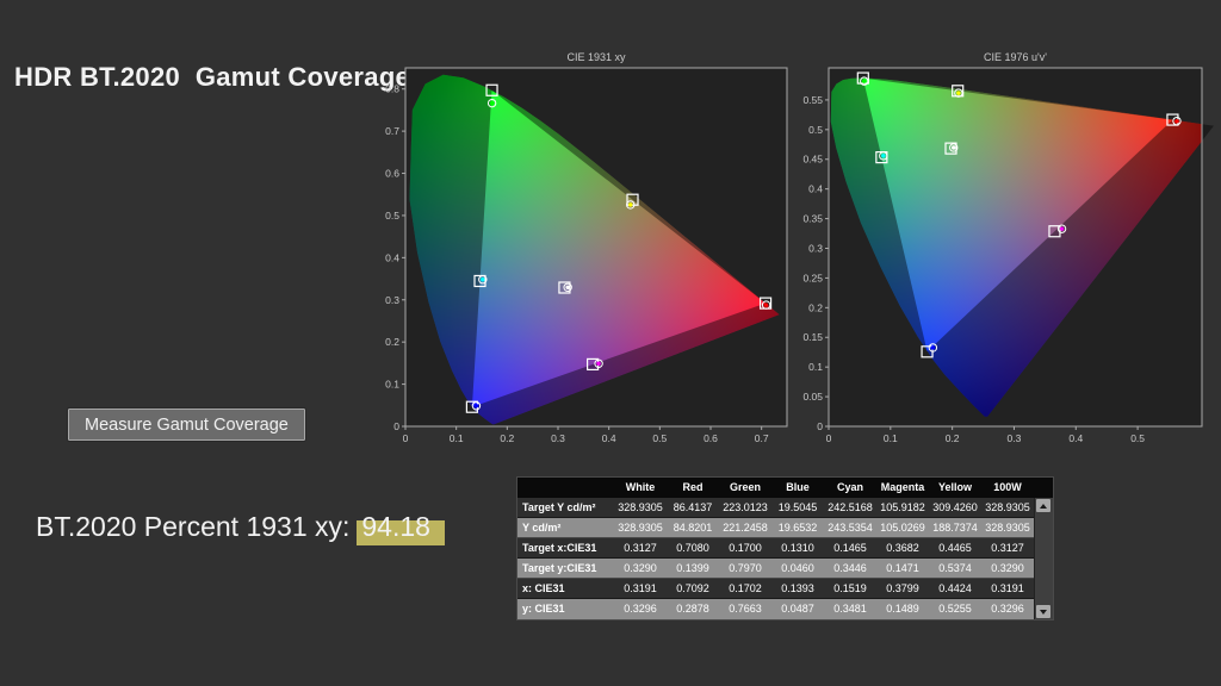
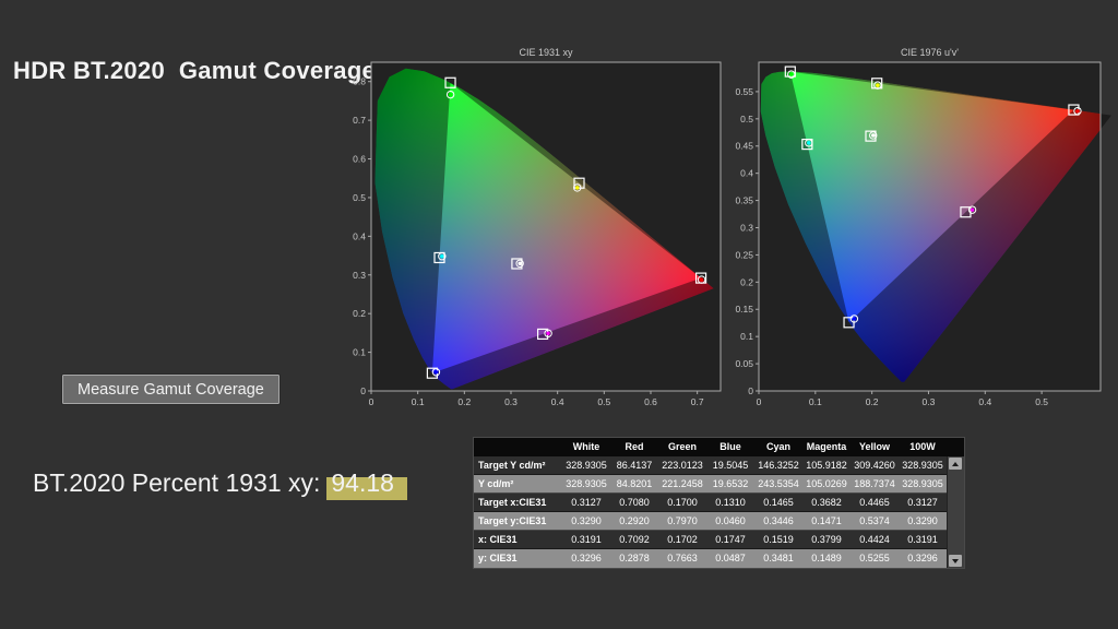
  HDR BT.2020 Gamut Coverage
  CIE 1931 xy
  CIE 1976 u'v'
  0
  0.1
  0.2
  0.3
  0.4
  0.5
  0.6
  0.7
  0
  0.1
  0.2
  0.3
  0.4
  0.5
  0.6
  0.7
  0.8
  0
  0.1
  0.2
  0.3
  0.4
  0.5
  0
  0.05
  0.1
  0.15
  0.2
  0.25
  0.3
  0.35
  0.4
  0.45
  0.5
  0.55
  Measure Gamut Coverage
  BT.2020 Percent 1931 xy: 94.18
  White
  Red
  Green
  Blue
  Cyan
  Magenta
  Yellow
  100W
  Target Y cd/m²
  328.9305
  86.4137
  223.0123
  19.5045
- 242.5168
+ 146.3252
  105.9182
  309.4260
  328.9305
  Y cd/m²
  328.9305
  84.8201
  221.2458
  19.6532
  243.5354
  105.0269
  188.7374
  328.9305
  Target x:CIE31
  0.3127
  0.7080
  0.1700
  0.1310
  0.1465
  0.3682
  0.4465
  0.3127
  Target y:CIE31
  0.3290
- 0.1399
+ 0.2920
  0.7970
  0.0460
  0.3446
  0.1471
  0.5374
  0.3290
  x: CIE31
  0.3191
  0.7092
  0.1702
- 0.1393
+ 0.1747
  0.1519
  0.3799
  0.4424
  0.3191
  y: CIE31
  0.3296
  0.2878
  0.7663
  0.0487
  0.3481
  0.1489
  0.5255
  0.3296
